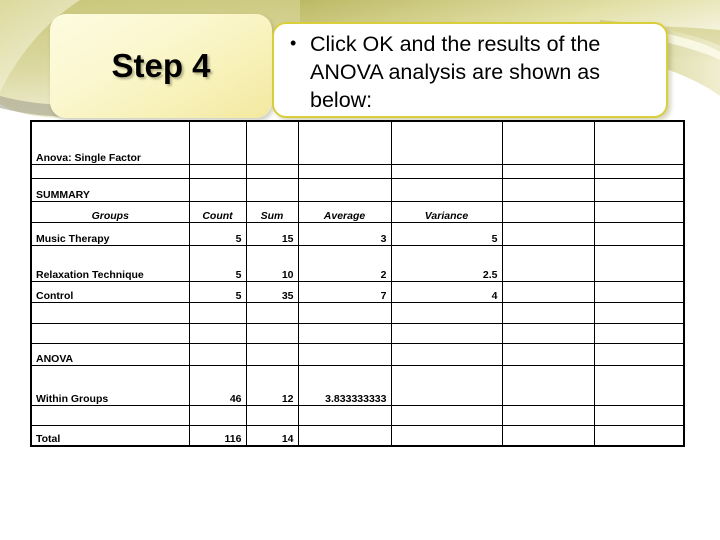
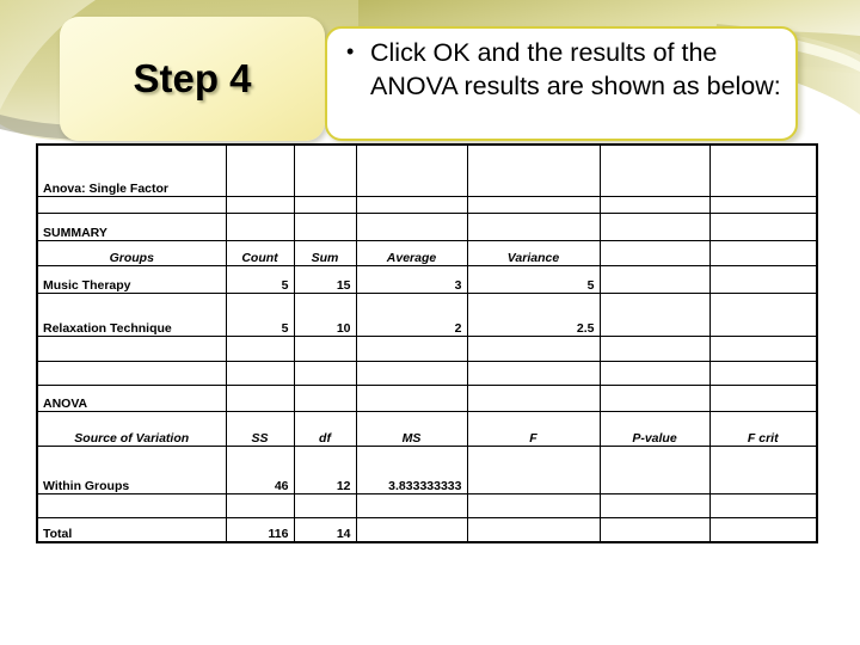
  Step 4
- Click OK and the results of the ANOVA analysis are shown as below:
+ Click OK and the results of the ANOVA results are shown as below:
  Anova: Single Factor
  SUMMARY
  Groups	Count	Sum	Average	Variance
  Music Therapy	5	15	3	5
  Relaxation Technique	5	10	2	2.5
- Control	5	35	7	4
  ANOVA
+ Source of Variation	SS	df	MS	F	P-value	F crit
  Within Groups	46	12	3.833333333
  Total	116	14
